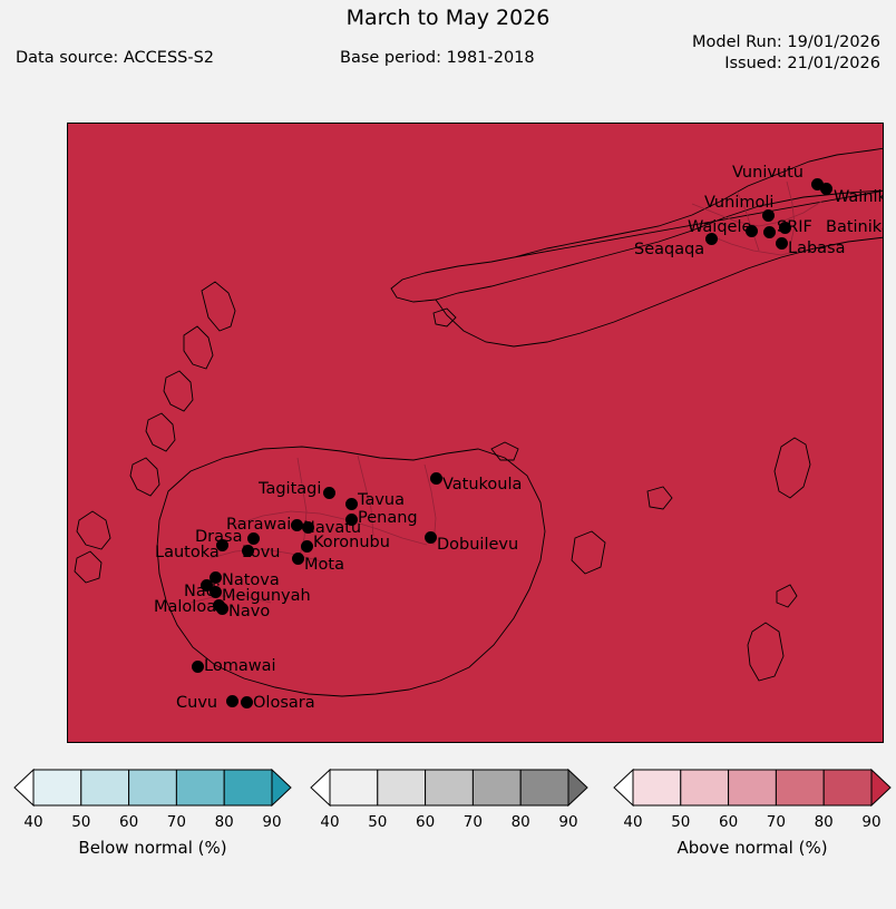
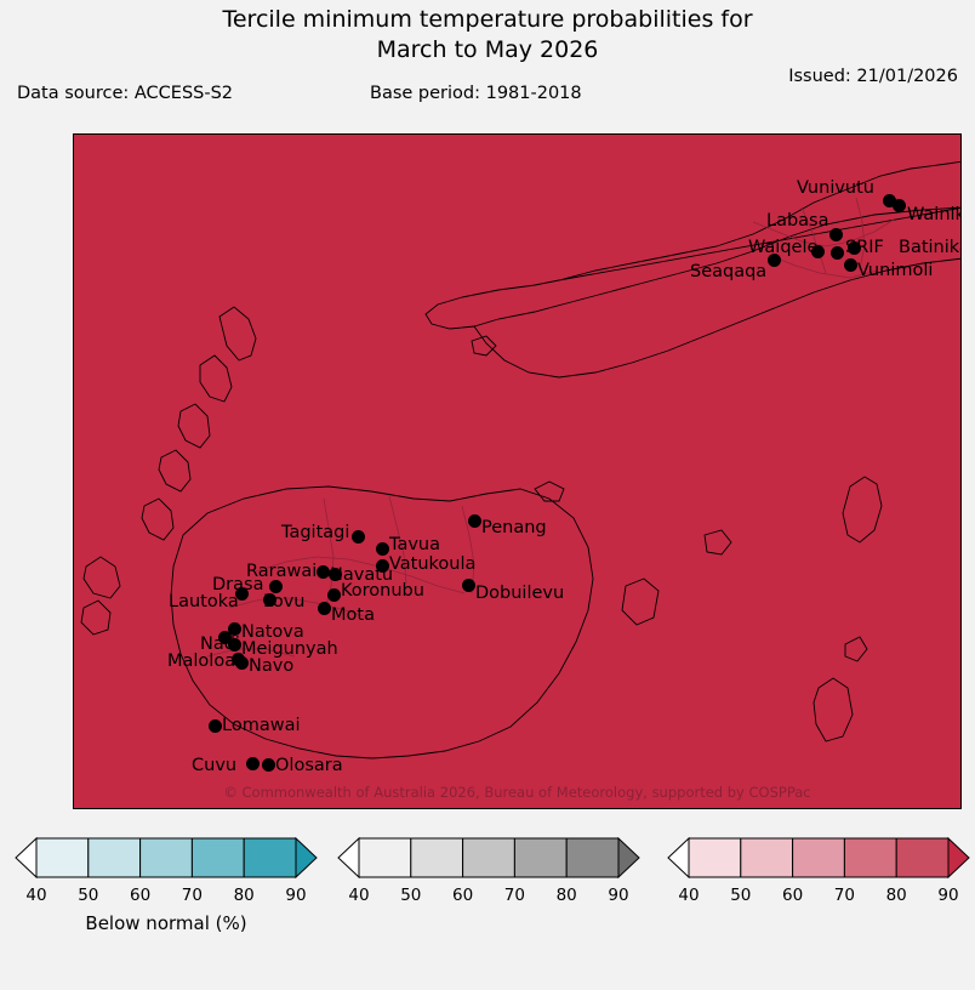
+ Tercile minimum temperature probabilities for
  March to May 2026
  Data source: ACCESS-S2
  Base period: 1981-2018
- Model Run: 19/01/2026
  Issued: 21/01/2026
+ © Commonwealth of Australia 2026, Bureau of Meteorology, supported by COSPPac
  Vunivutu
- Vunimoli
+ Labasa
  Waiqele
  RIF
  Batinik
- Labasa
+ Vunimoli
  Seaqaqa
- Vatukoula
+ Penang
  Tagitagi
  Tavua
- Penang
+ Vatukoula
  Rarawai
  Navatu
  Drasa
  Koronubu
  Lovu
  Lautoka
  Mota
  Natova
  Meigunyah
  Maloloa
  Navo
  Lomawai
  Cuvu
  Olosara
  Dobuilevu
  40
  50
  60
  70
  80
  90
  Below normal (%)
  40
  50
  60
  70
  80
  90
  40
  50
  60
  70
  80
  90
- Above normal (%)
